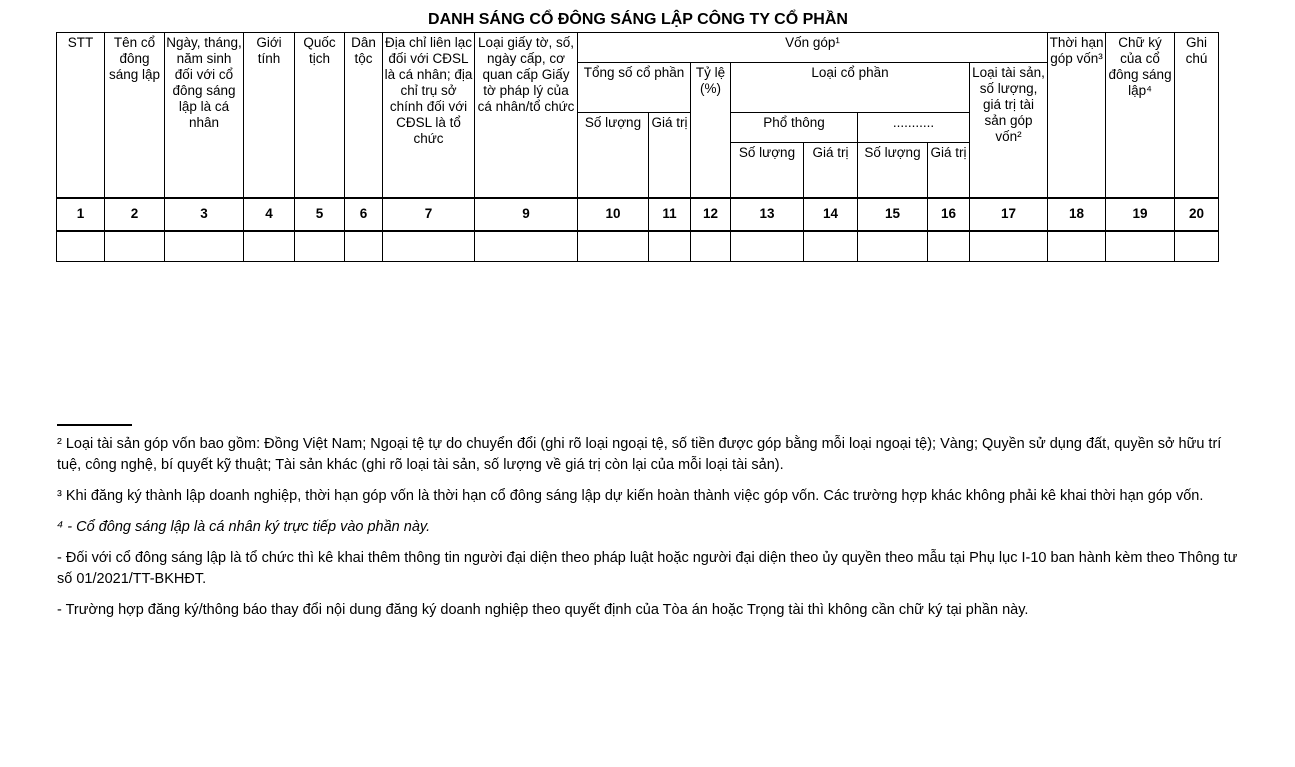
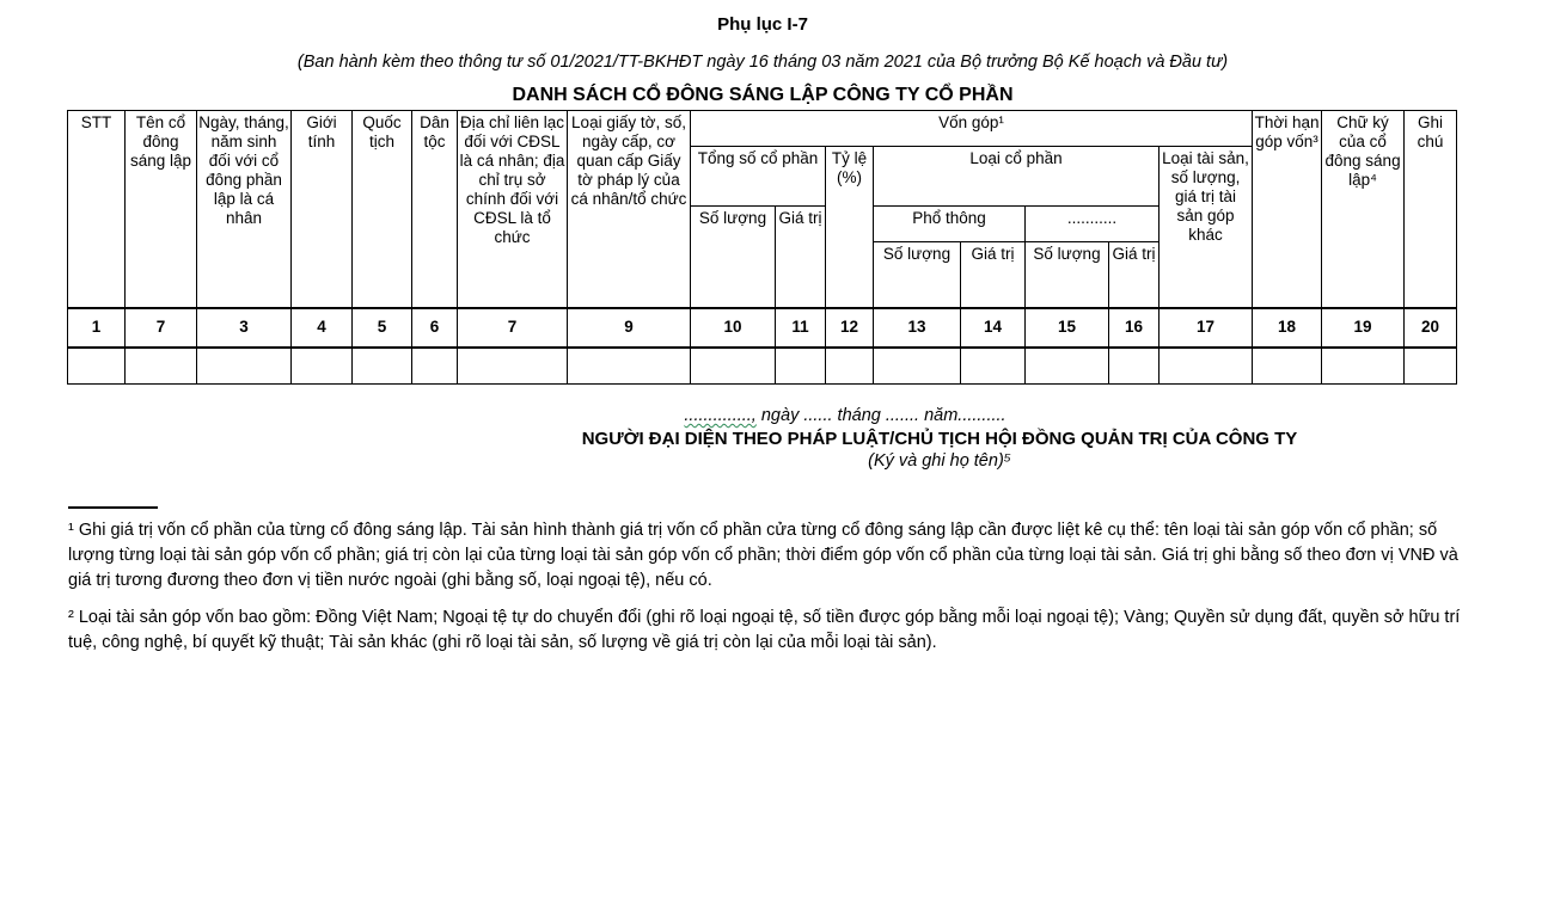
+ Phụ lục I-7
+ (Ban hành kèm theo thông tư số 01/2021/TT-BKHĐT ngày 16 tháng 03 năm 2021 của Bộ trưởng Bộ Kế hoạch và Đầu tư)
- DANH SÁNG CỔ ĐÔNG SÁNG LẬP CÔNG TY CỔ PHẦN
+ DANH SÁCH CỔ ĐÔNG SÁNG LẬP CÔNG TY CỔ PHẦN
- STT	Tên cổ đông sáng lập	Ngày, tháng, năm sinh đối với cổ đông sáng lập là cá nhân	Giới tính	Quốc tịch	Dân tộc	Địa chỉ liên lạc đối với CĐSL là cá nhân; địa chỉ trụ sở chính đối với CĐSL là tổ chức	Loại giấy tờ, số, ngày cấp, cơ quan cấp Giấy tờ pháp lý của cá nhân/tổ chức	Vốn góp¹	Thời hạn góp vốn³	Chữ ký của cổ đông sáng lập⁴	Ghi chú
+ STT	Tên cổ đông sáng lập	Ngày, tháng, năm sinh đối với cổ đông phần lập là cá nhân	Giới tính	Quốc tịch	Dân tộc	Địa chỉ liên lạc đối với CĐSL là cá nhân; địa chỉ trụ sở chính đối với CĐSL là tổ chức	Loại giấy tờ, số, ngày cấp, cơ quan cấp Giấy tờ pháp lý của cá nhân/tổ chức	Vốn góp¹	Thời hạn góp vốn³	Chữ ký của cổ đông sáng lập⁴	Ghi chú
- Tổng số cổ phần	Tỷ lệ (%)	Loại cổ phần	Loại tài sản, số lượng, giá trị tài sản góp vốn²
+ Tổng số cổ phần	Tỷ lệ (%)	Loại cổ phần	Loại tài sản, số lượng, giá trị tài sản góp khác
  Số lượng	Giá trị	Phổ thông	...........
  Số lượng	Giá trị	Số lượng	Giá trị
- 1	2	3	4	5	6	7	9	10	11	12	13	14	15	16	17	18	19	20
+ 1	7	3	4	5	6	7	9	10	11	12	13	14	15	16	17	18	19	20
+ .............., ngày ...... tháng ....... năm..........
+ NGƯỜI ĐẠI DIỆN THEO PHÁP LUẬT/CHỦ TỊCH HỘI ĐỒNG QUẢN TRỊ CỦA CÔNG TY
+ (Ký và ghi họ tên)⁵
+ ¹ Ghi giá trị vốn cổ phần của từng cổ đông sáng lập. Tài sản hình thành giá trị vốn cổ phần cửa từng cổ đông sáng lập cần được liệt kê cụ thể: tên loại tài sản góp vốn cổ phần; số lượng từng loại tài sản góp vốn cổ phần; giá trị còn lại của từng loại tài sản góp vốn cổ phần; thời điểm góp vốn cổ phần của từng loại tài sản. Giá trị ghi bằng số theo đơn vị VNĐ và giá trị tương đương theo đơn vị tiền nước ngoài (ghi bằng số, loại ngoại tệ), nếu có.
  ² Loại tài sản góp vốn bao gồm: Đồng Việt Nam; Ngoại tệ tự do chuyển đổi (ghi rõ loại ngoại tệ, số tiền được góp bằng mỗi loại ngoại tệ); Vàng; Quyền sử dụng đất, quyền sở hữu trí tuệ, công nghệ, bí quyết kỹ thuật; Tài sản khác (ghi rõ loại tài sản, số lượng về giá trị còn lại của mỗi loại tài sản).
- ³ Khi đăng ký thành lập doanh nghiệp, thời hạn góp vốn là thời hạn cổ đông sáng lập dự kiến hoàn thành việc góp vốn. Các trường hợp khác không phải kê khai thời hạn góp vốn.
- ⁴ - Cổ đông sáng lập là cá nhân ký trực tiếp vào phần này.
- - Đối với cổ đông sáng lập là tổ chức thì kê khai thêm thông tin người đại diện theo pháp luật hoặc người đại diện theo ủy quyền theo mẫu tại Phụ lục I-10 ban hành kèm theo Thông tư số 01/2021/TT-BKHĐT.
- - Trường hợp đăng ký/thông báo thay đổi nội dung đăng ký doanh nghiệp theo quyết định của Tòa án hoặc Trọng tài thì không cần chữ ký tại phần này.
